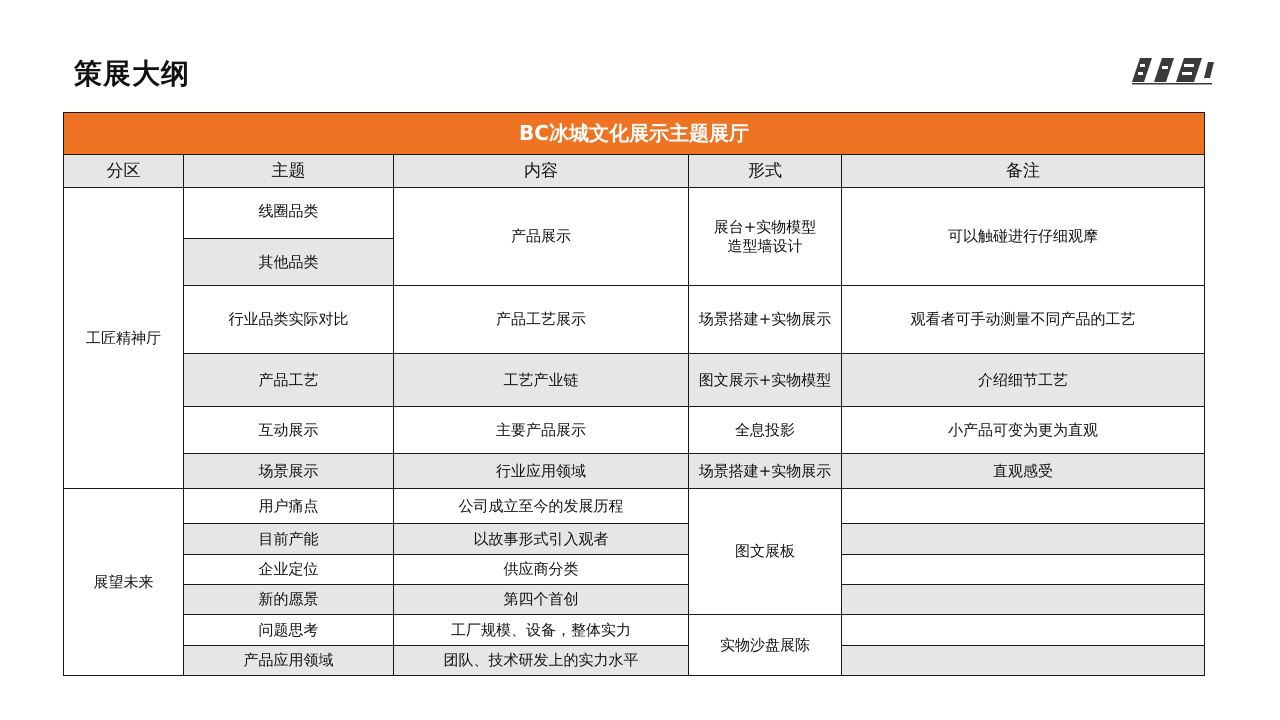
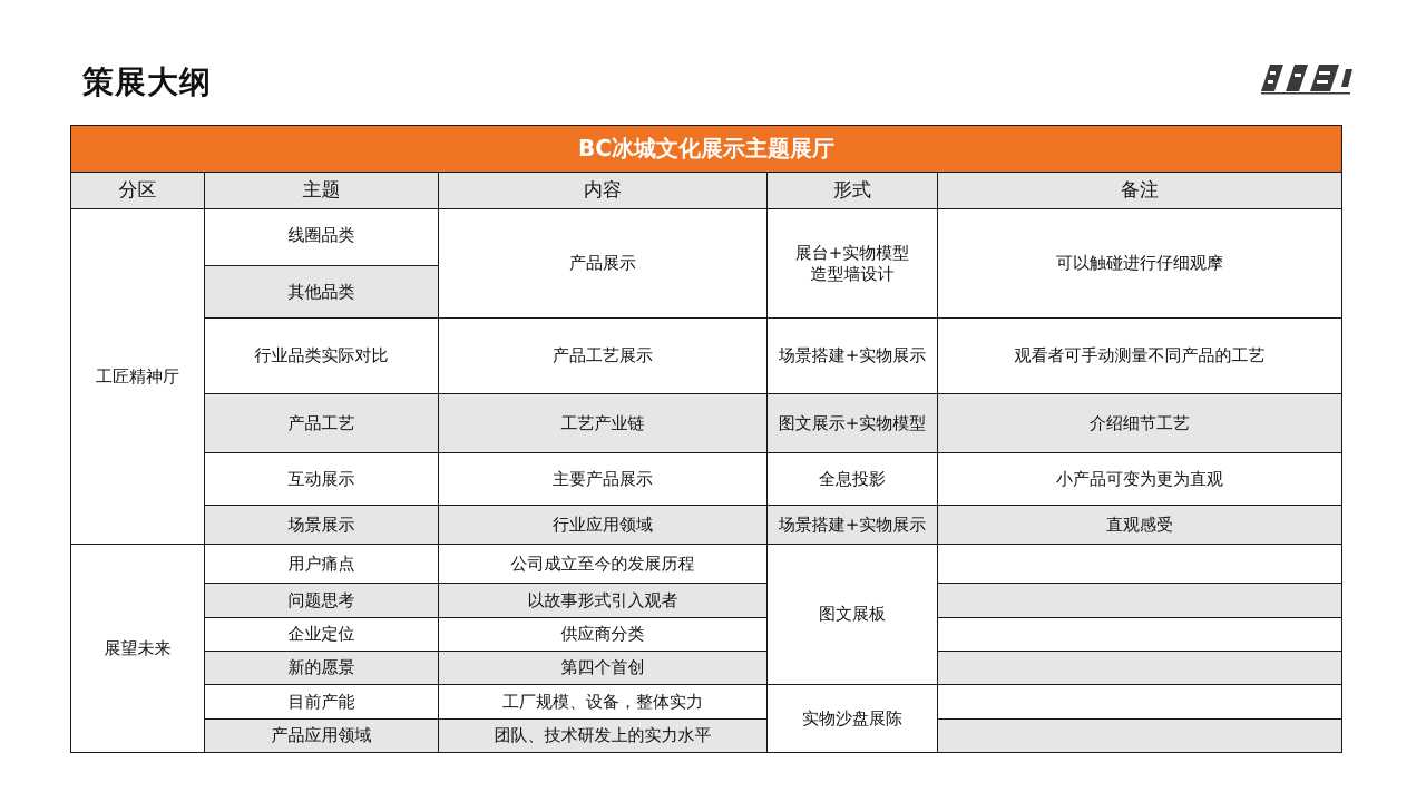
  策展大纲
  BC冰城文化展示主题展厅
  分区	主题	内容	形式	备注
  工匠精神厅	线圈品类	产品展示	展台+实物模型 造型墙设计	可以触碰进行仔细观摩
  其他品类
  行业品类实际对比	产品工艺展示	场景搭建+实物展示	观看者可手动测量不同产品的工艺
  产品工艺	工艺产业链	图文展示+实物模型	介绍细节工艺
  互动展示	主要产品展示	全息投影	小产品可变为更为直观
  场景展示	行业应用领域	场景搭建+实物展示	直观感受
  展望未来	用户痛点	公司成立至今的发展历程	图文展板
- 目前产能	以故事形式引入观者
+ 问题思考	以故事形式引入观者
  企业定位	供应商分类
  新的愿景	第四个首创
- 问题思考	工厂规模、设备，整体实力	实物沙盘展陈
+ 目前产能	工厂规模、设备，整体实力	实物沙盘展陈
  产品应用领域	团队、技术研发上的实力水平
